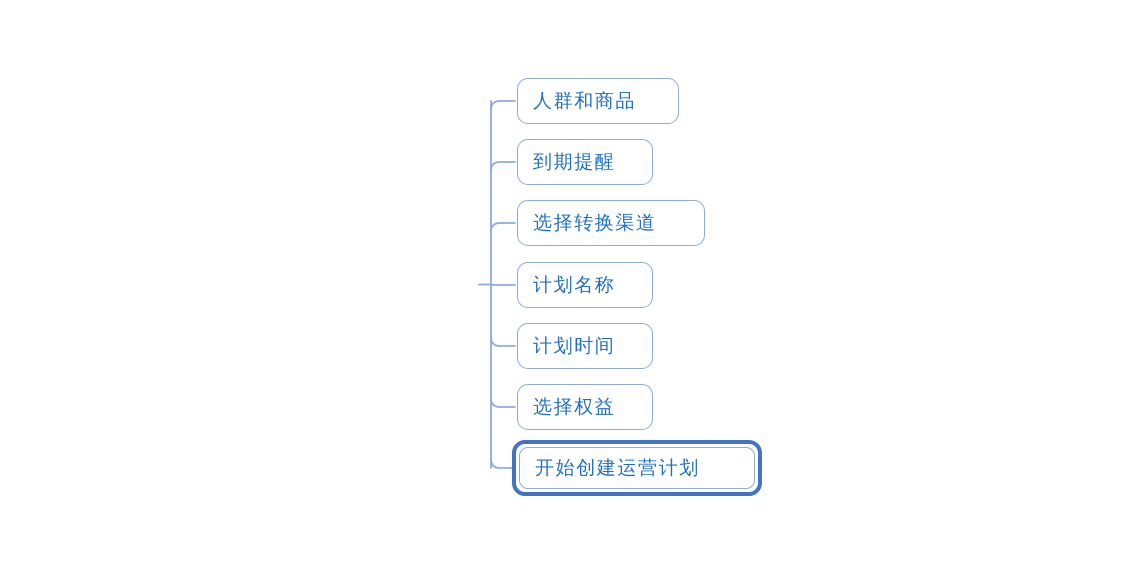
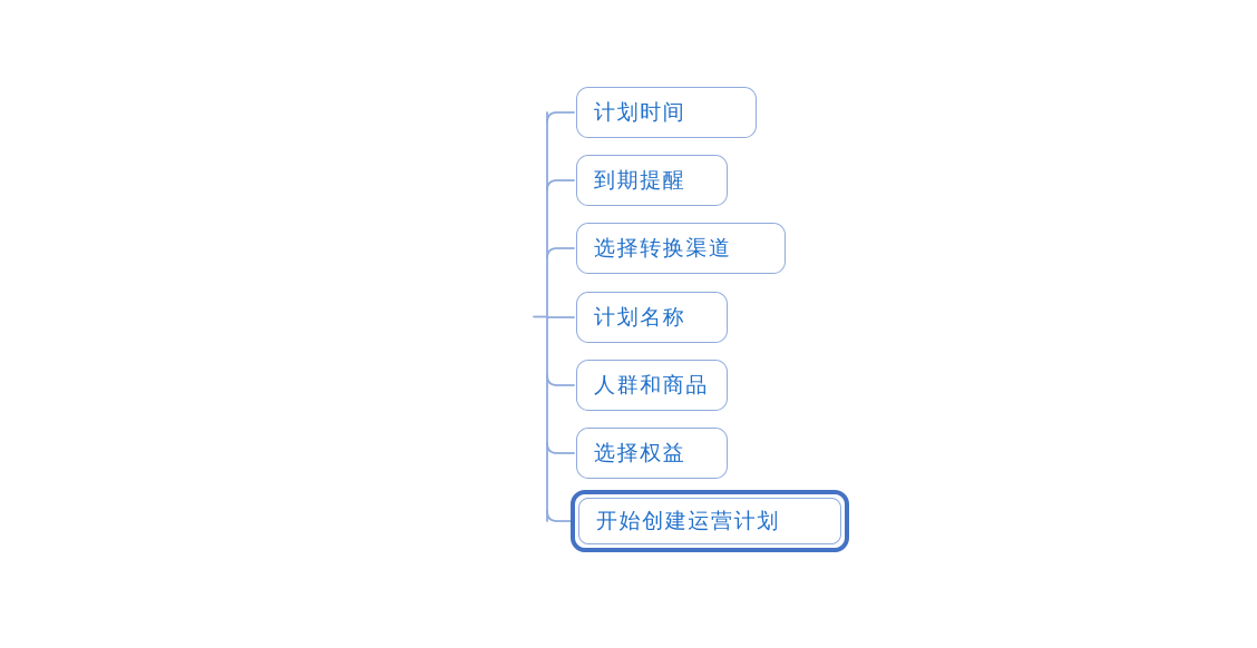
- 人群和商品
+ 计划时间
  到期提醒
  选择转换渠道
  计划名称
- 计划时间
+ 人群和商品
  选择权益
  开始创建运营计划
